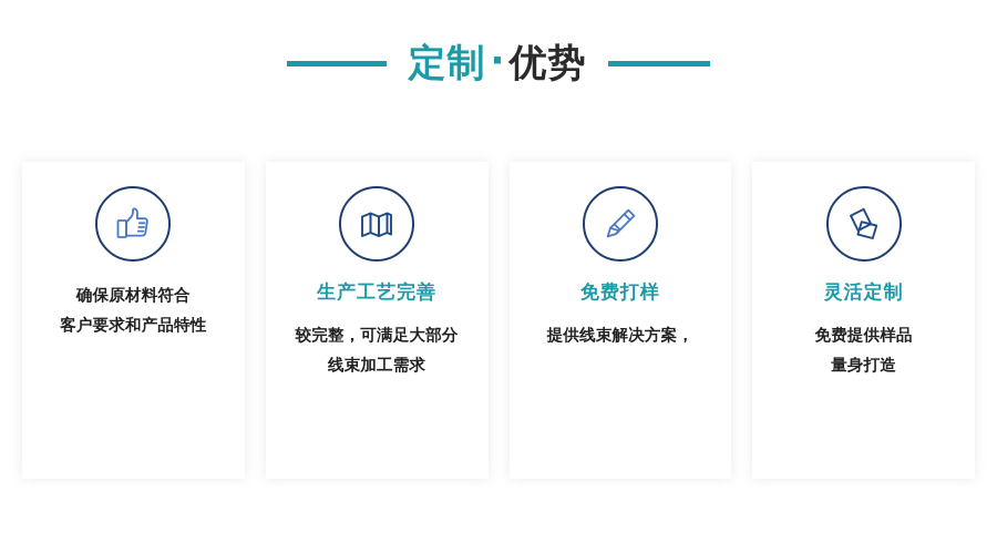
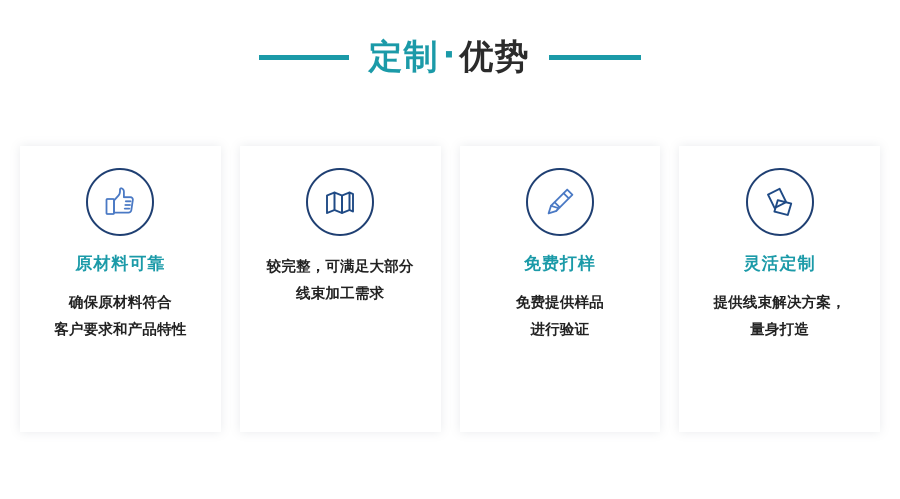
  定制
  ·
  优势
+ 原材料可靠
  确保原材料符合
  客户要求和产品特性
- 生产工艺完善
  较完整，可满足大部分
  线束加工需求
  免费打样
- 提供线束解决方案，
+ 免费提供样品
+ 进行验证
  灵活定制
- 免费提供样品
+ 提供线束解决方案，
  量身打造
